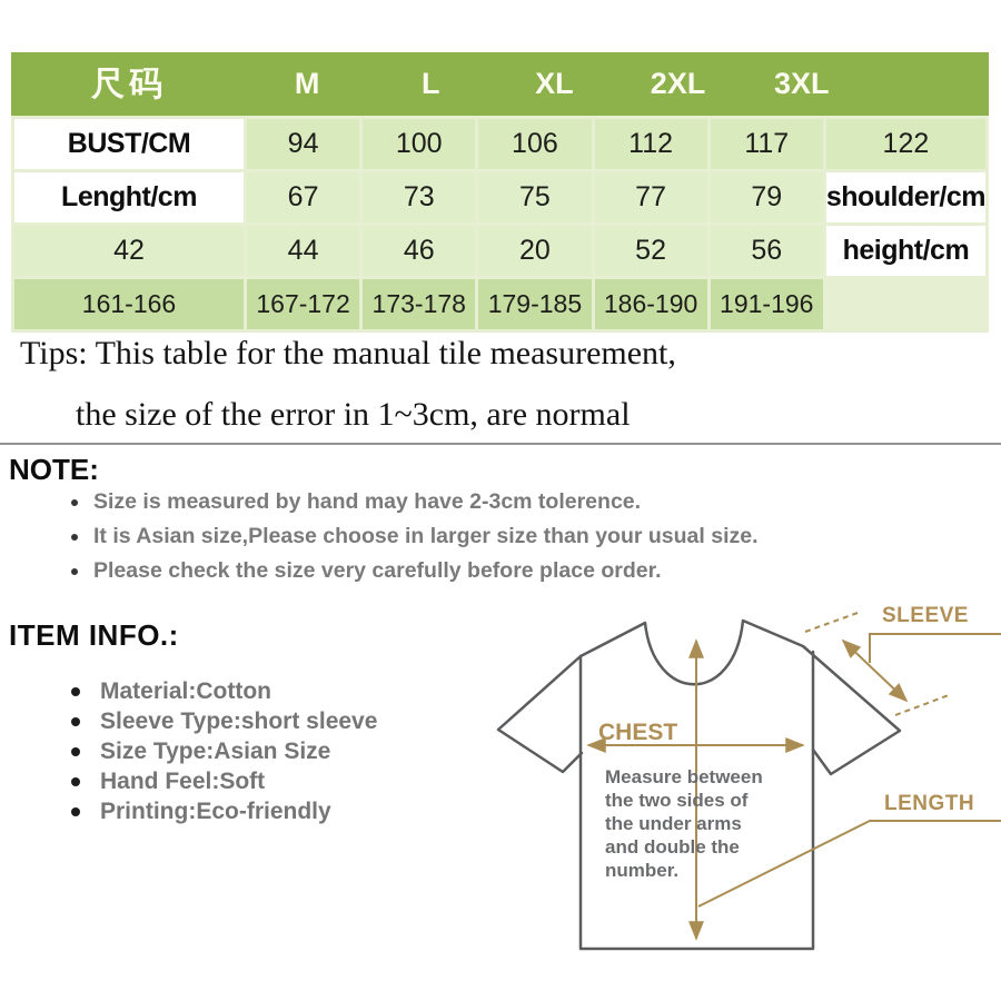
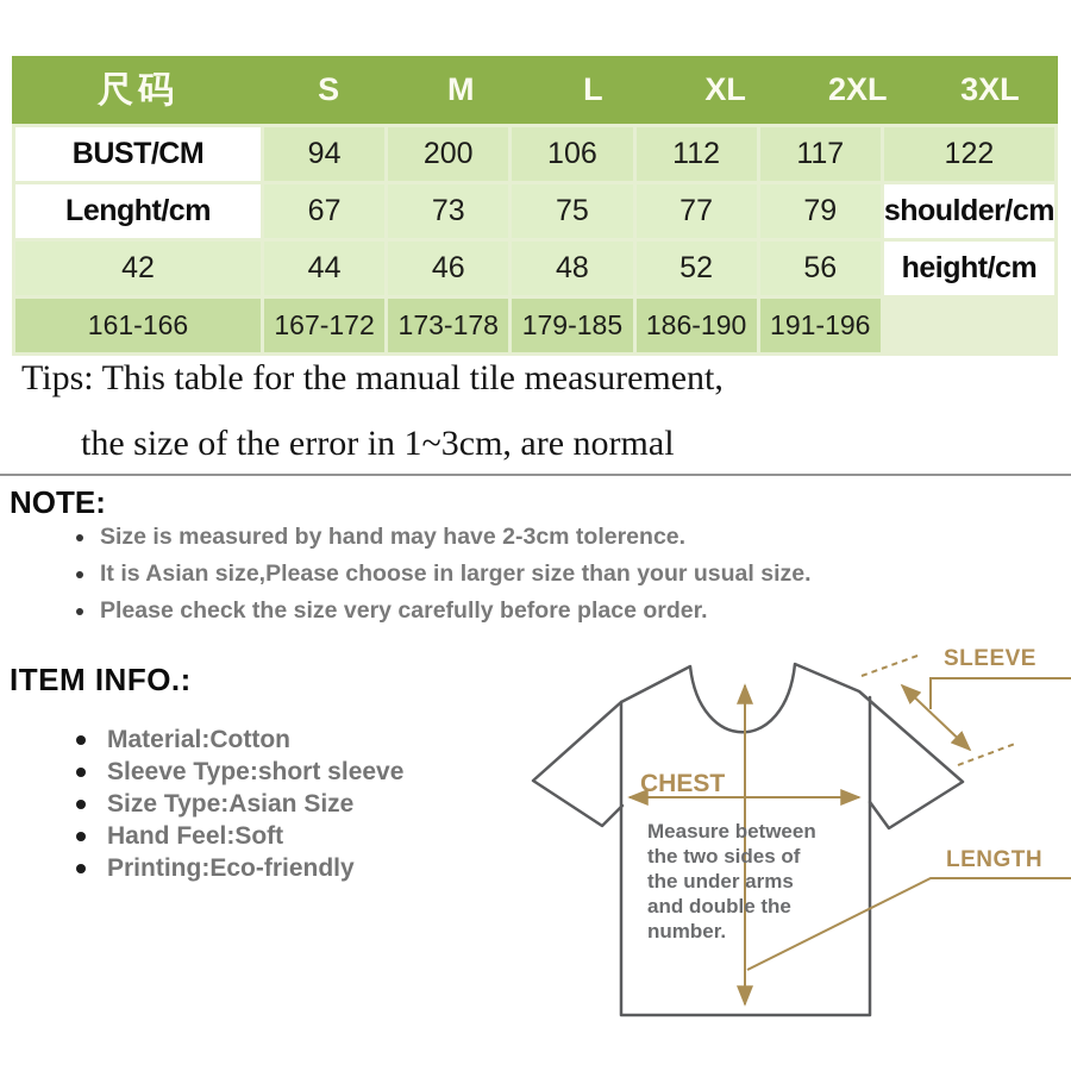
  尺码
+ S
  M
  L
  XL
  2XL
  3XL
  BUST/CM
  94
- 100
+ 200
  106
  112
  117
  122
  Lenght/cm
  67
  73
  75
  77
  79
  shoulder/cm
  42
  44
  46
- 20
+ 48
  52
  56
  height/cm
  161-166
  167-172
  173-178
  179-185
  186-190
  191-196
  Tips: This table for the manual tile measurement,
  the size of the error in 1~3cm, are normal
  NOTE:
  Size is measured by hand may have 2-3cm tolerence.
  It is Asian size,Please choose in larger size than your usual size.
  Please check the size very carefully before place order.
  ITEM INFO.:
  Material:Cotton
  Sleeve Type:short sleeve
  Size Type:Asian Size
  Hand Feel:Soft
  Printing:Eco-friendly
  CHEST
  SLEEVE
  LENGTH
  Measure between
  the two sides of
  the under arms
  and double the
  number.
